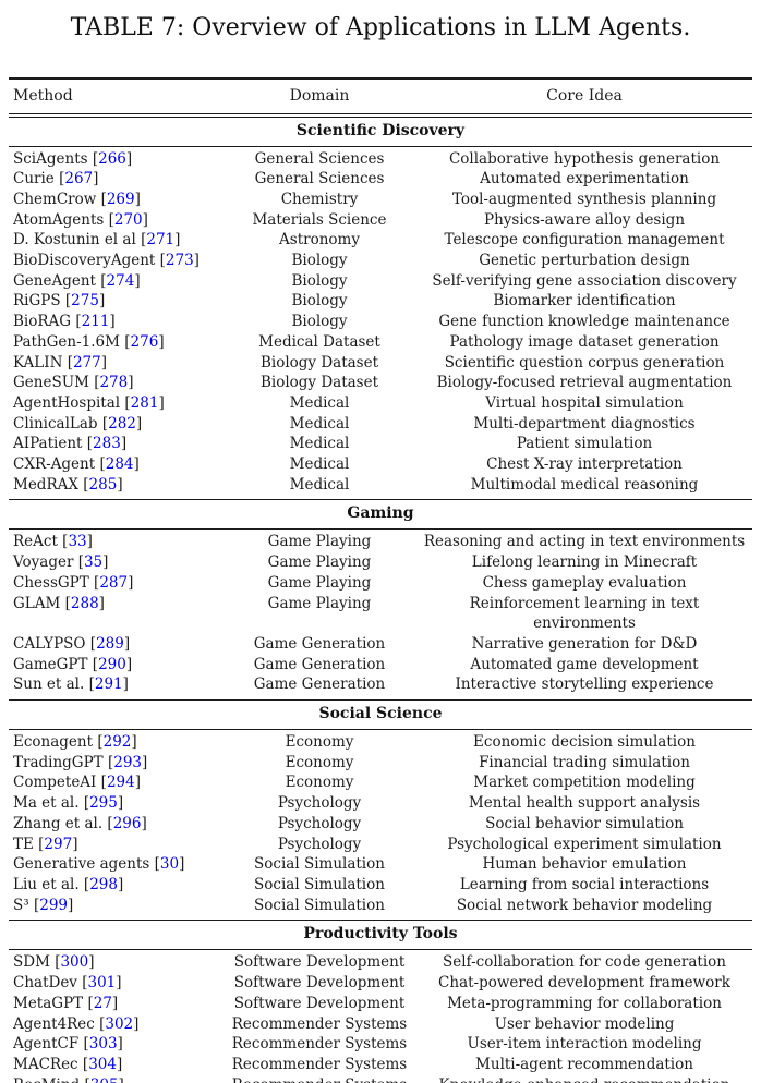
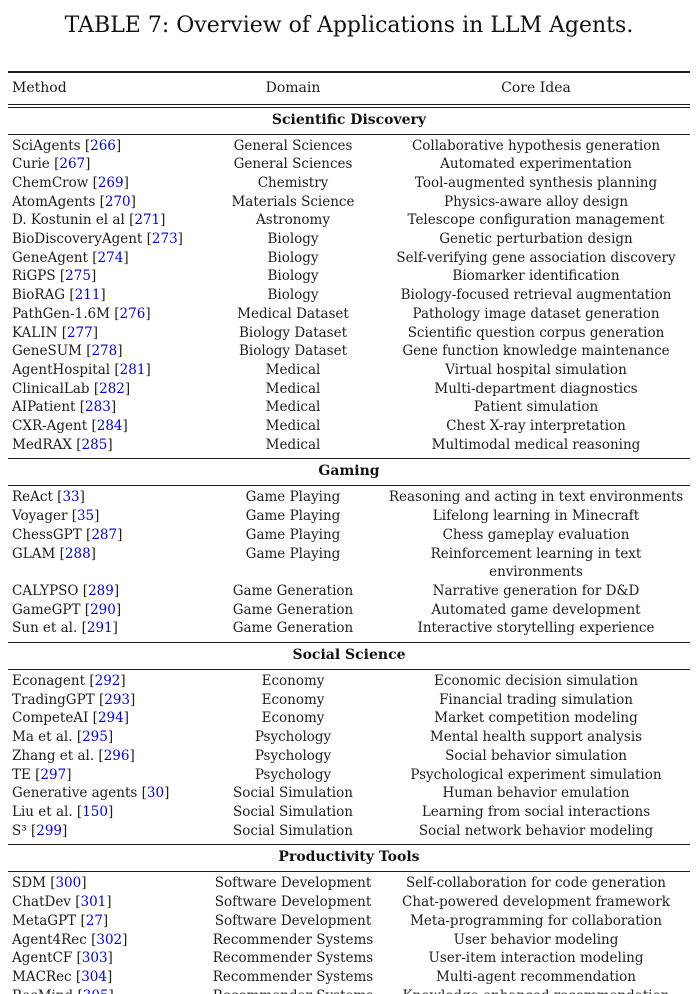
  TABLE 7: Overview of Applications in LLM Agents.
  Method
  Domain
  Core Idea
  Scientific Discovery
  SciAgents [266]
  General Sciences
  Collaborative hypothesis generation
  Curie [267]
  General Sciences
  Automated experimentation
  ChemCrow [269]
  Chemistry
  Tool-augmented synthesis planning
  AtomAgents [270]
  Materials Science
  Physics-aware alloy design
  D. Kostunin el al [271]
  Astronomy
  Telescope configuration management
  BioDiscoveryAgent [273]
  Biology
  Genetic perturbation design
  GeneAgent [274]
  Biology
  Self-verifying gene association discovery
  RiGPS [275]
  Biology
  Biomarker identification
  BioRAG [211]
  Biology
- Gene function knowledge maintenance
+ Biology-focused retrieval augmentation
  PathGen-1.6M [276]
  Medical Dataset
  Pathology image dataset generation
  KALIN [277]
  Biology Dataset
  Scientific question corpus generation
  GeneSUM [278]
  Biology Dataset
- Biology-focused retrieval augmentation
+ Gene function knowledge maintenance
  AgentHospital [281]
  Medical
  Virtual hospital simulation
  ClinicalLab [282]
  Medical
  Multi-department diagnostics
  AIPatient [283]
  Medical
  Patient simulation
  CXR-Agent [284]
  Medical
  Chest X-ray interpretation
  MedRAX [285]
  Medical
  Multimodal medical reasoning
  Gaming
  ReAct [33]
  Game Playing
  Reasoning and acting in text environments
  Voyager [35]
  Game Playing
  Lifelong learning in Minecraft
  ChessGPT [287]
  Game Playing
  Chess gameplay evaluation
  GLAM [288]
  Game Playing
  Reinforcement learning in text environments
  CALYPSO [289]
  Game Generation
  Narrative generation for D&D
  GameGPT [290]
  Game Generation
  Automated game development
  Sun et al. [291]
  Game Generation
  Interactive storytelling experience
  Social Science
  Econagent [292]
  Economy
  Economic decision simulation
  TradingGPT [293]
  Economy
  Financial trading simulation
  CompeteAI [294]
  Economy
  Market competition modeling
  Ma et al. [295]
  Psychology
  Mental health support analysis
  Zhang et al. [296]
  Psychology
  Social behavior simulation
  TE [297]
  Psychology
  Psychological experiment simulation
  Generative agents [30]
  Social Simulation
  Human behavior emulation
- Liu et al. [298]
+ Liu et al. [150]
  Social Simulation
  Learning from social interactions
  S³ [299]
  Social Simulation
  Social network behavior modeling
  Productivity Tools
  SDM [300]
  Software Development
  Self-collaboration for code generation
  ChatDev [301]
  Software Development
  Chat-powered development framework
  MetaGPT [27]
  Software Development
  Meta-programming for collaboration
  Agent4Rec [302]
  Recommender Systems
  User behavior modeling
  AgentCF [303]
  Recommender Systems
  User-item interaction modeling
  MACRec [304]
  Recommender Systems
  Multi-agent recommendation
